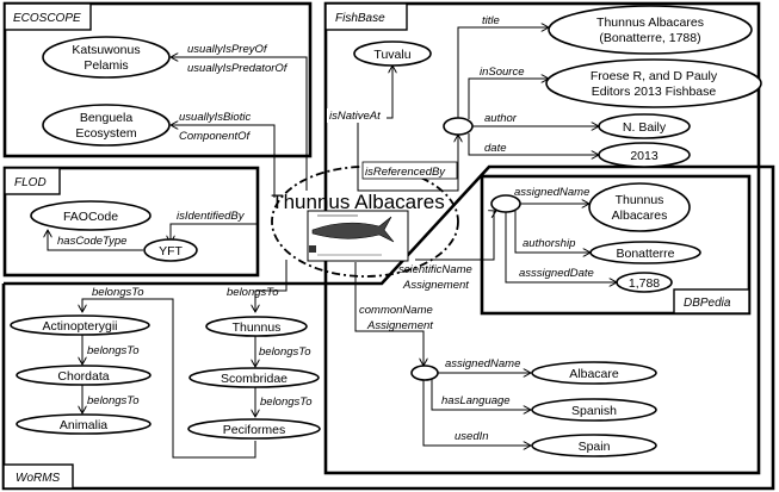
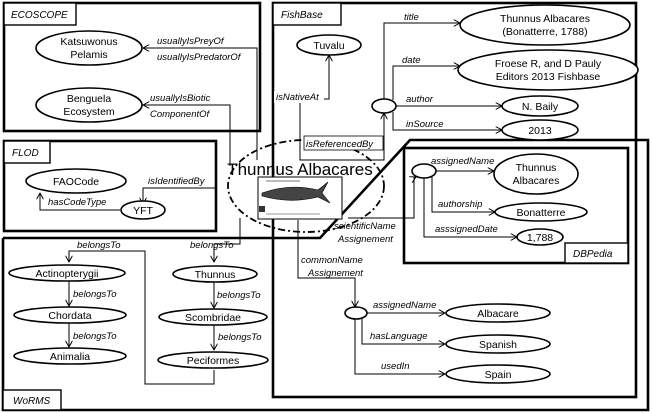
  ECOSCOPE
  FLOD
  FishBase
  DBPedia
  WoRMS
  Thunnus Albacares
  Katsuwonus
  Pelamis
  Benguela
  Ecosystem
  usuallyIsPreyOf
  usuallyIsPredatorOf
  usuallyIsBiotic
  ComponentOf
  FAOCode
  YFT
  isIdentifiedBy
  hasCodeType
  Tuvalu
  Thunnus Albacares
  (Bonatterre, 1788)
  Froese R, and D Pauly
  Editors 2013 Fishbase
  N. Baily
  2013
  isNativeAt
  isReferencedBy
  title
- inSource
+ date
  author
- date
+ inSource
  Thunnus
  Albacares
  Bonatterre
  1,788
  scientificName
  Assignement
  assignedName
  authorship
  asssignedDate
  Albacare
  Spanish
  Spain
  commonName
  Assignement
  assignedName
  hasLanguage
  usedIn
  Actinopterygii
  Chordata
  Animalia
  Thunnus
  Scombridae
  Peciformes
  belongsTo
  belongsTo
  belongsTo
  belongsTo
  belongsTo
  belongsTo
